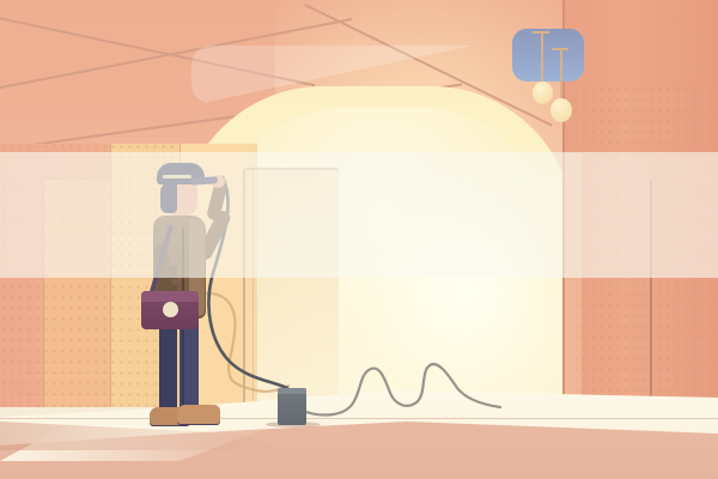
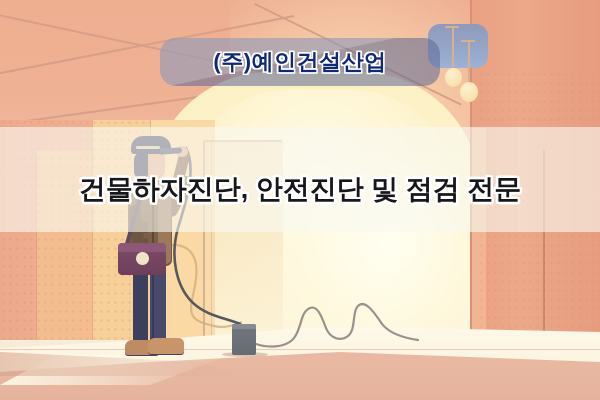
+ (주)예인건설산업
+ 건물하자진단, 안전진단 및 점검 전문
